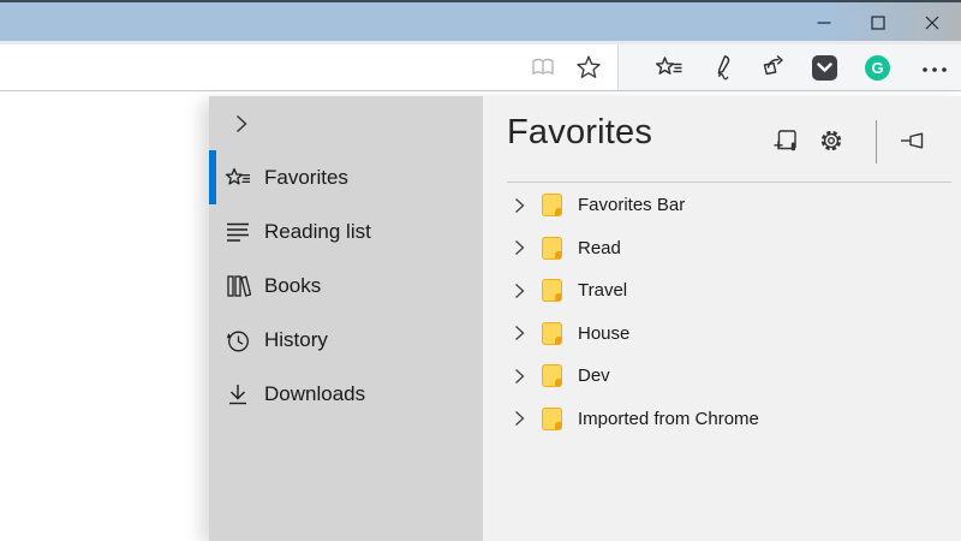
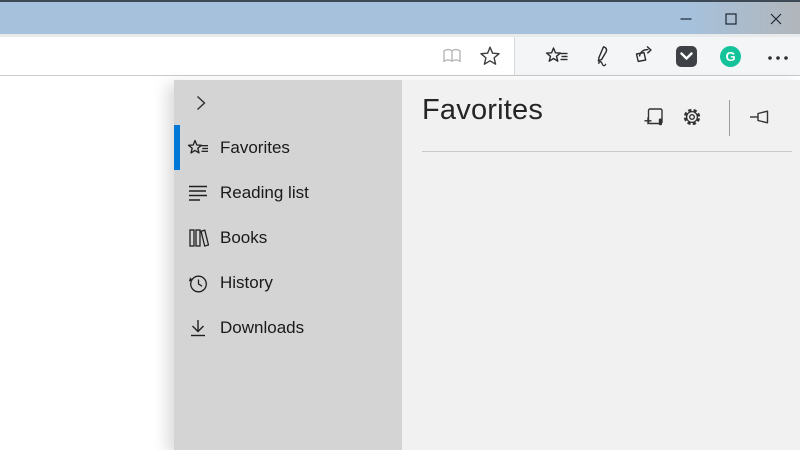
  G
  Favorites
  Reading list
  Books
  History
  Downloads
  Favorites
- Favorites Bar
- Read
- Travel
- House
- Dev
- Imported from Chrome
